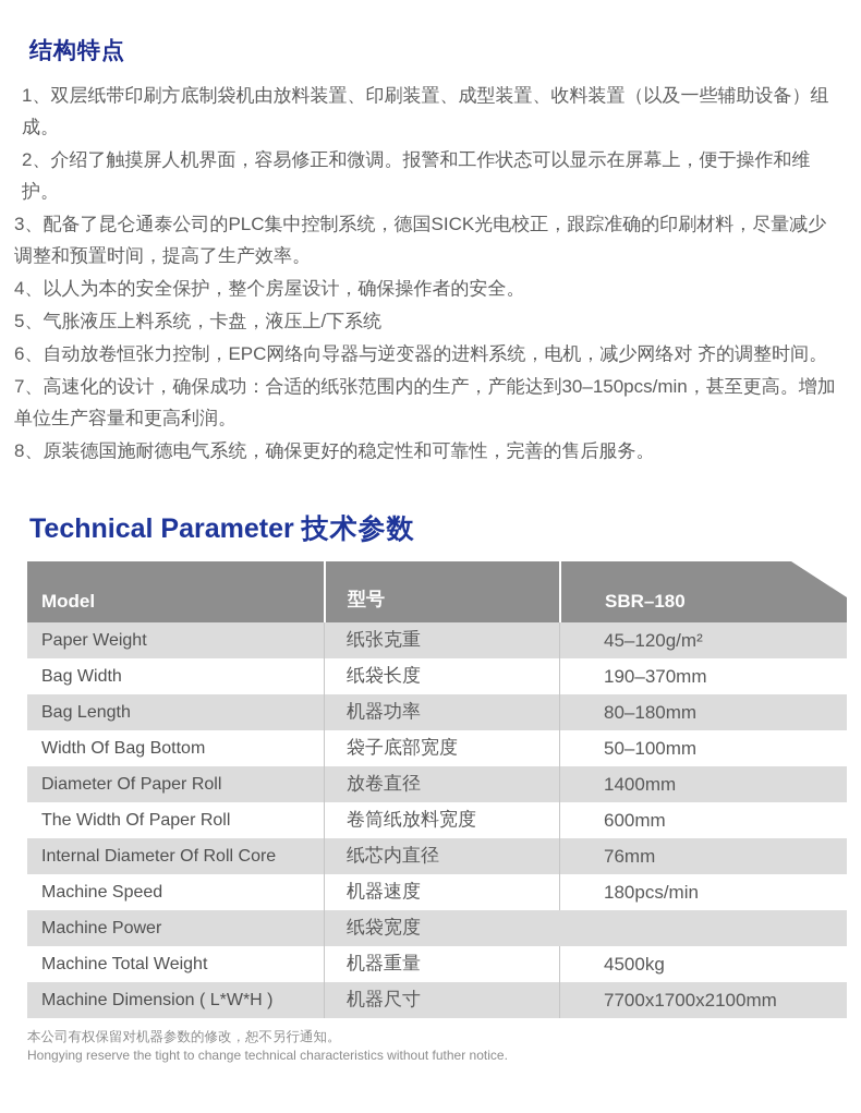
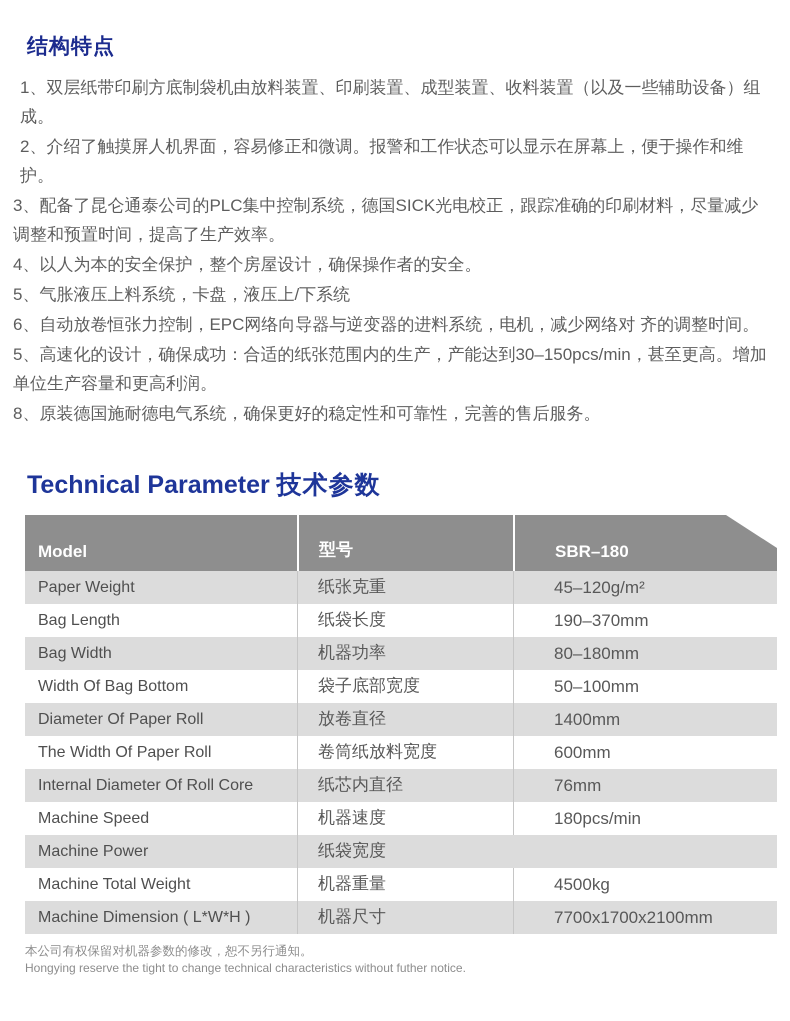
  结构特点
  1、双层纸带印刷方底制袋机由放料装置、印刷装置、成型装置、收料装置（以及一些辅助设备）组成。
  2、介绍了触摸屏人机界面，容易修正和微调。报警和工作状态可以显示在屏幕上，便于操作和维护。
  3、配备了昆仑通泰公司的PLC集中控制系统，德国SICK光电校正，跟踪准确的印刷材料，尽量减少调整和预置时间，提高了生产效率。
  4、以人为本的安全保护，整个房屋设计，确保操作者的安全。
  5、气胀液压上料系统，卡盘，液压上/下系统
  6、自动放卷恒张力控制，EPC网络向导器与逆变器的进料系统，电机，减少网络对 齐的调整时间。
- 7、高速化的设计，确保成功：合适的纸张范围内的生产，产能达到30–150pcs/min，甚至更高。增加单位生产容量和更高利润。
+ 5、高速化的设计，确保成功：合适的纸张范围内的生产，产能达到30–150pcs/min，甚至更高。增加单位生产容量和更高利润。
  8、原装德国施耐德电气系统，确保更好的稳定性和可靠性，完善的售后服务。
  Technical Parameter 技术参数
  Model
  型号
  SBR–180
  Paper Weight
  纸张克重
  45–120g/m²
- Bag Width
+ Bag Length
  纸袋长度
  190–370mm
- Bag Length
+ Bag Width
  机器功率
  80–180mm
  Width Of Bag Bottom
  袋子底部宽度
  50–100mm
  Diameter Of Paper Roll
  放卷直径
  1400mm
  The Width Of Paper Roll
  卷筒纸放料宽度
  600mm
  Internal Diameter Of Roll Core
  纸芯内直径
  76mm
  Machine Speed
  机器速度
  180pcs/min
  Machine Power
  纸袋宽度
  Machine Total Weight
  机器重量
  4500kg
  Machine Dimension ( L*W*H )
  机器尺寸
  7700x1700x2100mm
  本公司有权保留对机器参数的修改，恕不另行通知。
  Hongying reserve the tight to change technical characteristics without futher notice.
